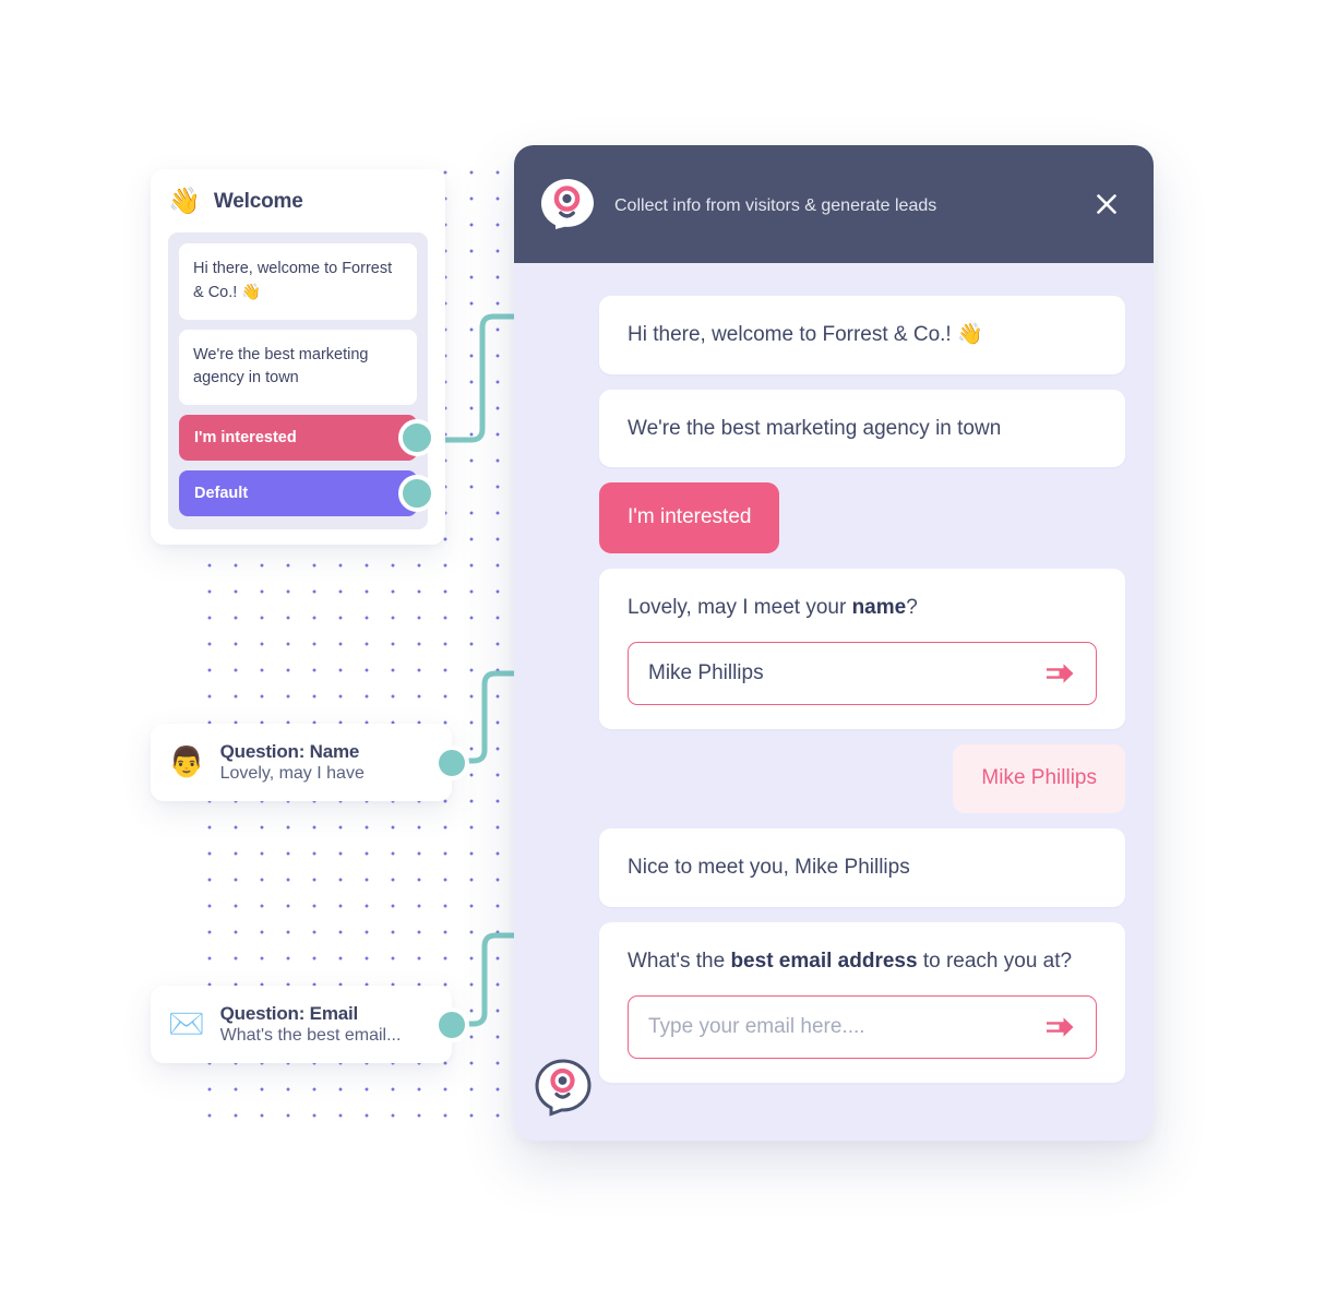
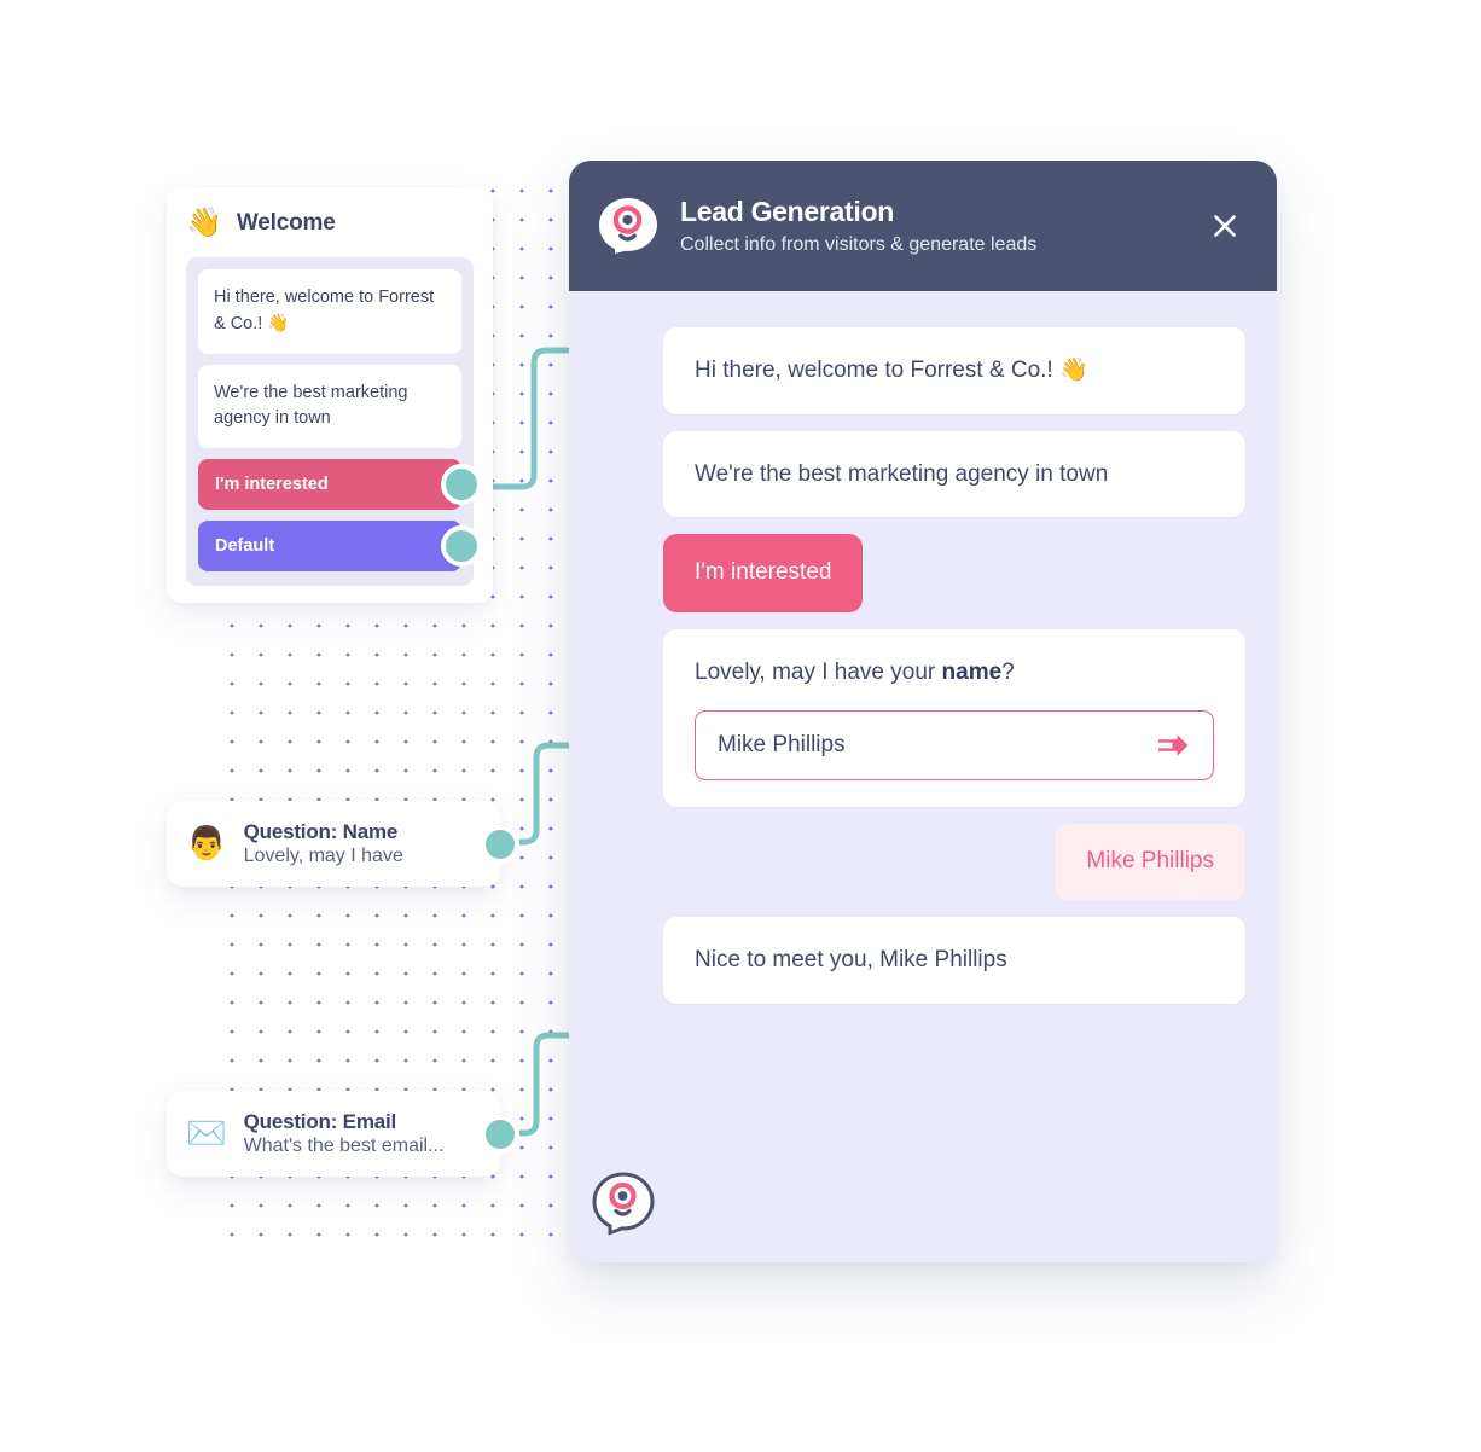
  👋
  Welcome
  Hi there, welcome to Forrest & Co.! 👋
  We're the best marketing agency in town
  I'm interested
  Default
  👨
  Question: Name
  Lovely, may I have
  ✉️
  Question: Email
  What's the best email...
+ Lead Generation
  Collect info from visitors & generate leads
  Hi there, welcome to Forrest & Co.! 👋
  We're the best marketing agency in town
  I'm interested
- Lovely, may I meet your name?
+ Lovely, may I have your name?
  Mike Phillips
  Mike Phillips
  Nice to meet you, Mike Phillips
- What's the best email address to reach you at?
- Type your email here....
